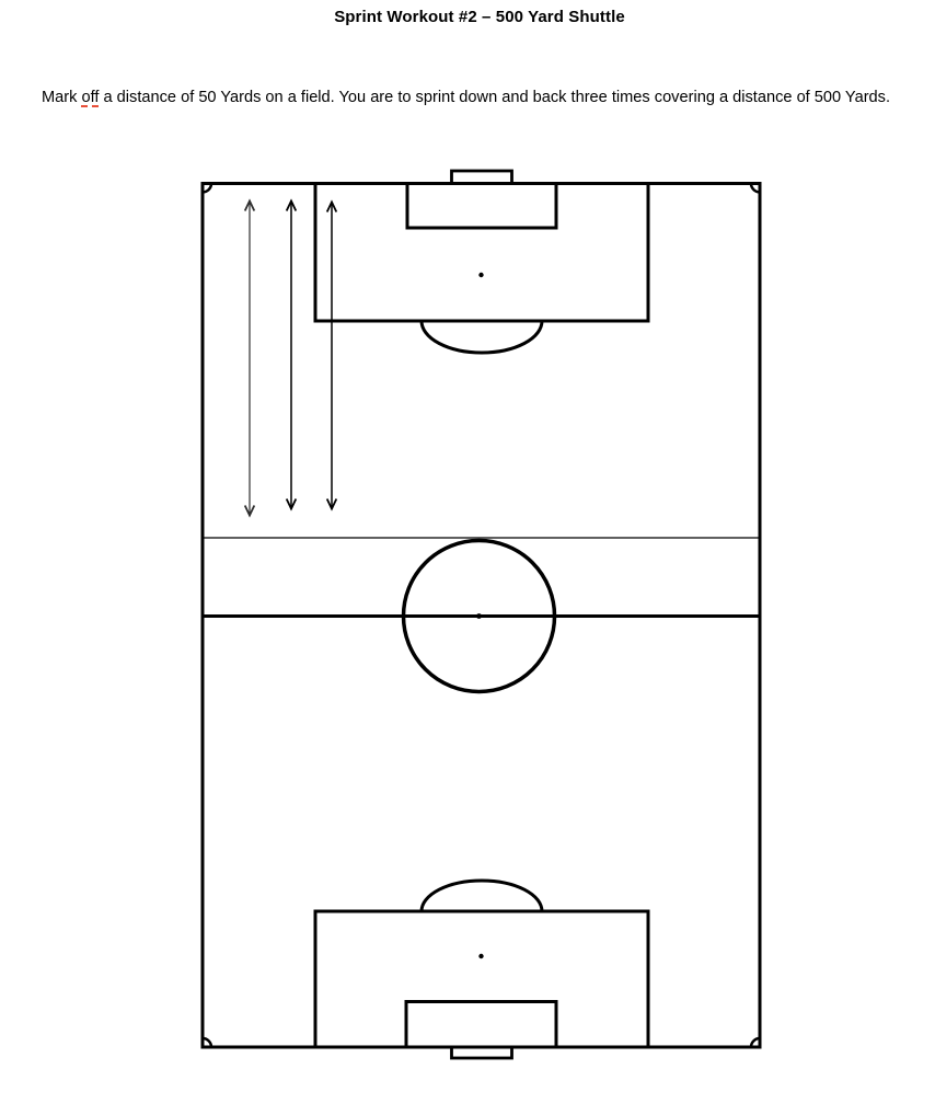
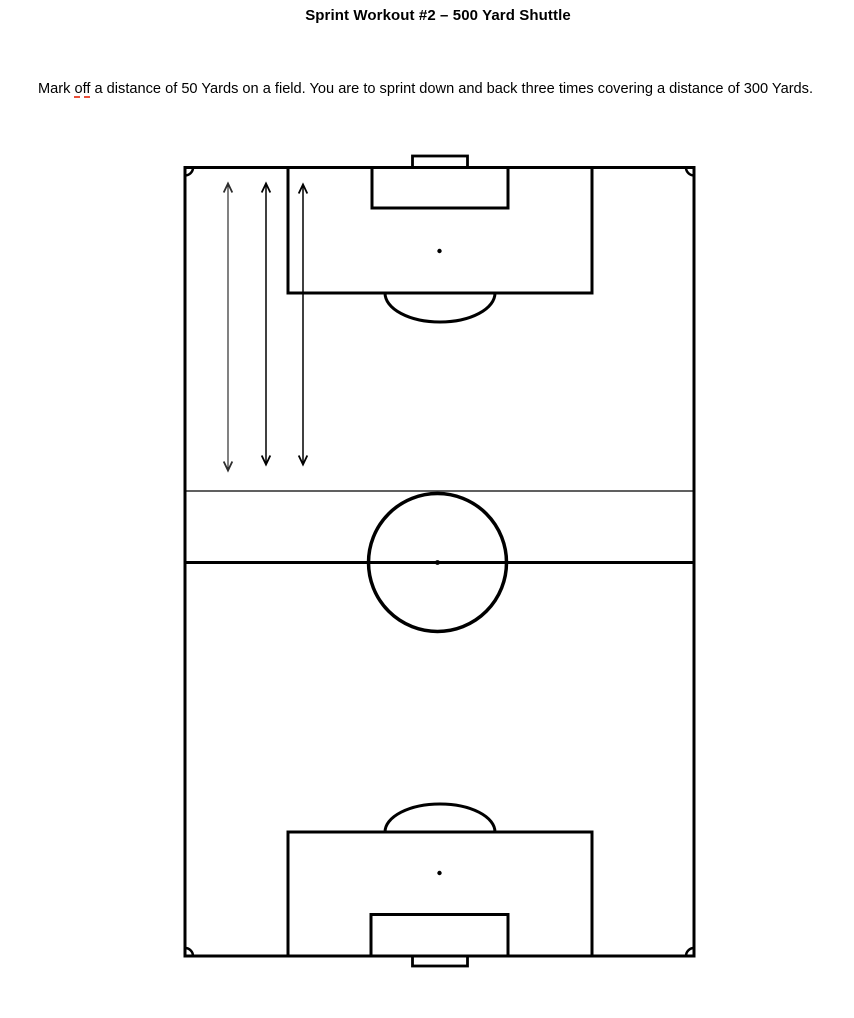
  Sprint Workout #2 – 500 Yard Shuttle
- Mark off a distance of 50 Yards on a field. You are to sprint down and back three times covering a distance of 500 Yards.
+ Mark off a distance of 50 Yards on a field. You are to sprint down and back three times covering a distance of 300 Yards.
